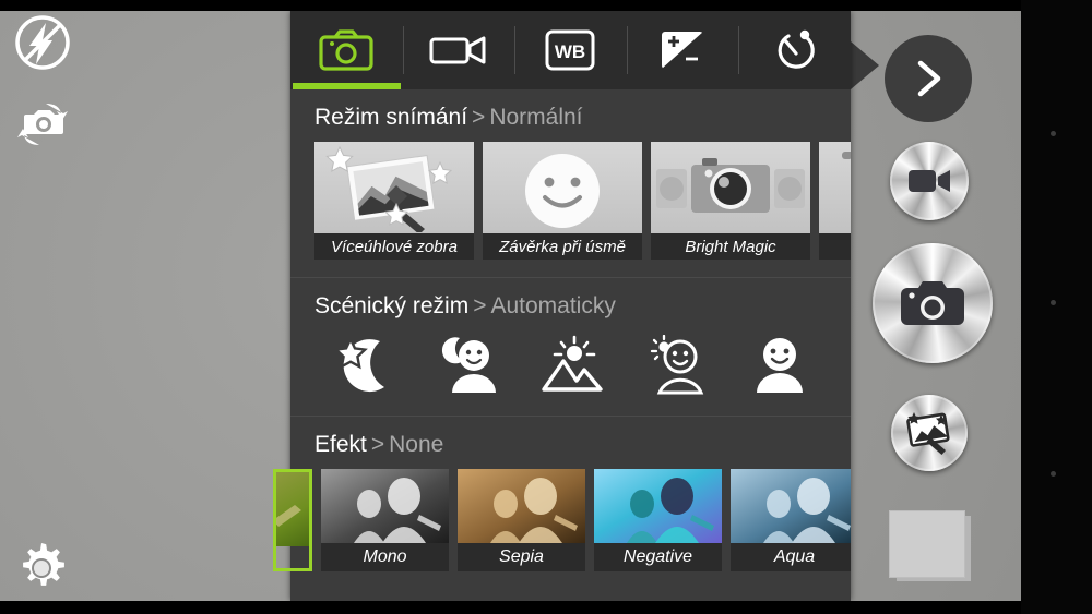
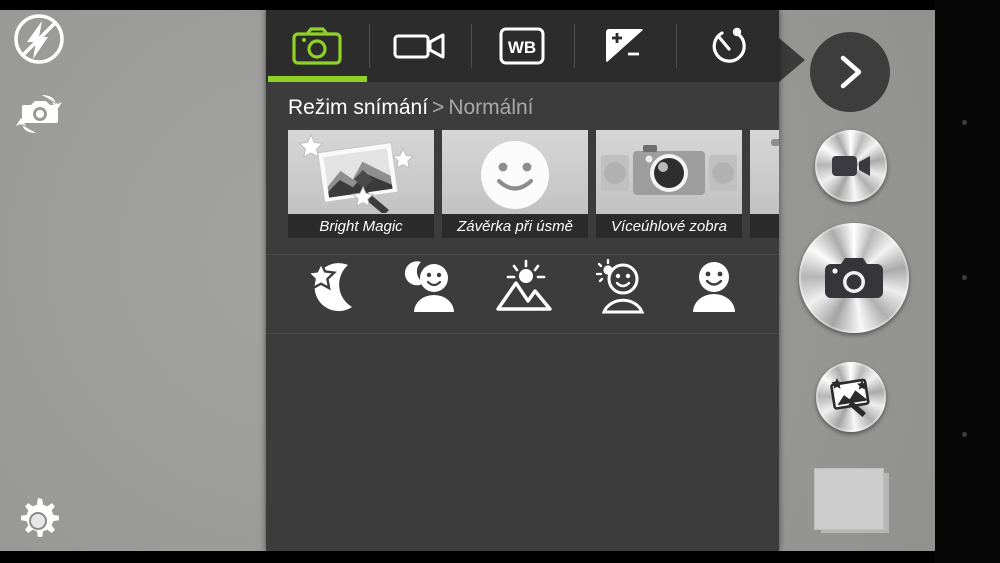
  WB
  Režim snímání > Normální
- Víceúhlové zobra
+ Bright Magic
  Závěrka při úsmě
- Bright Magic
+ Víceúhlové zobra
- Scénický režim > Automaticky
- Efekt > None
- Mono
- Sepia
- Negative
- Aqua
